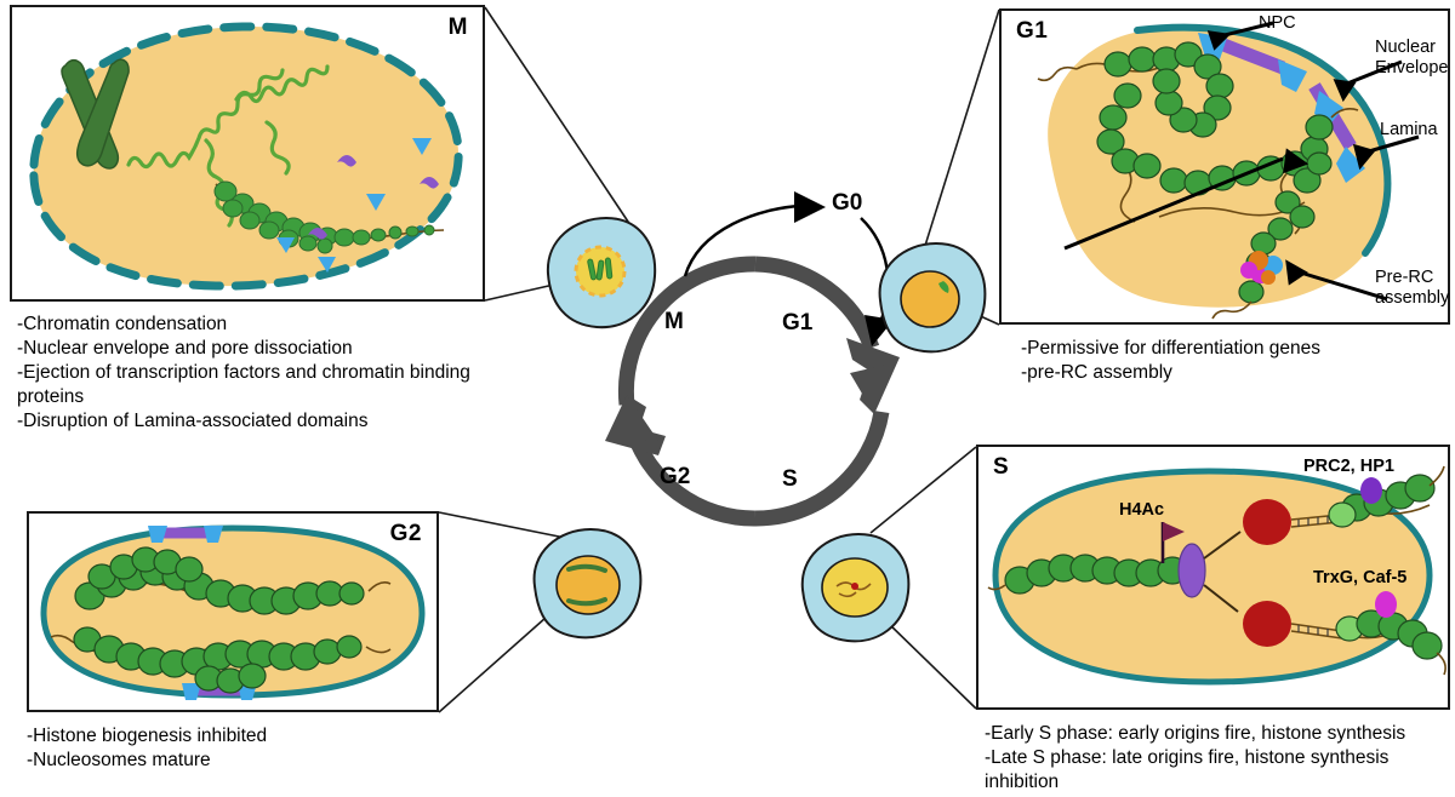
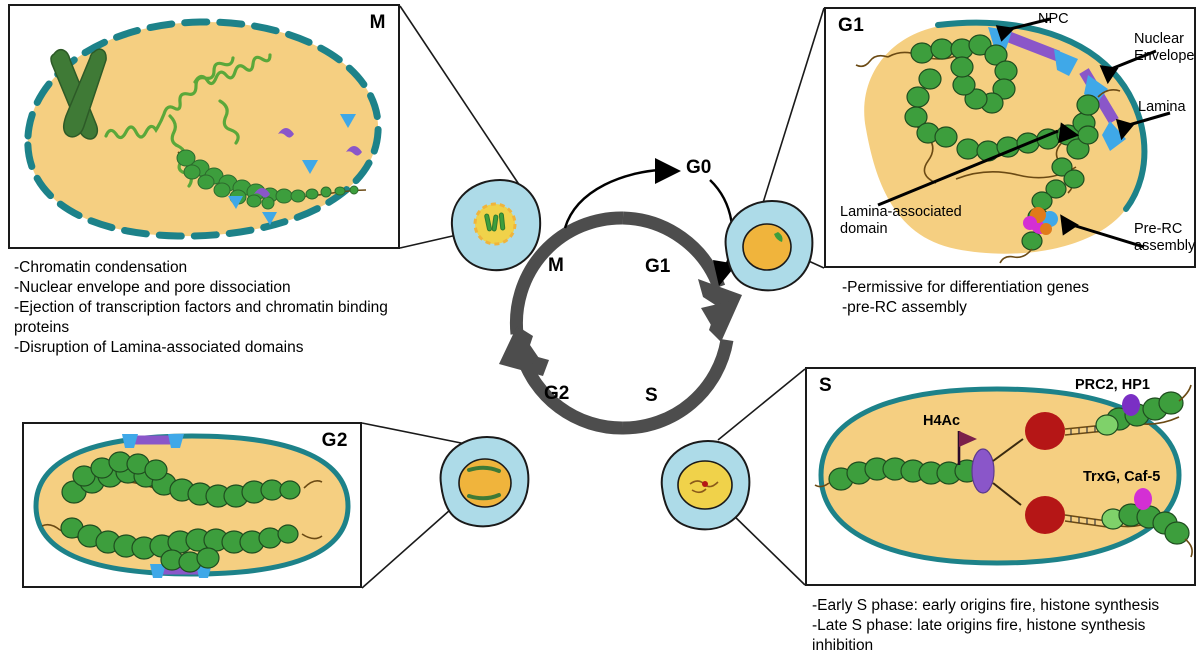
  G0
  M
  G1
  G2
  S
  M
  -Chromatin condensation
  -Nuclear envelope and pore dissociation
  -Ejection of transcription factors and chromatin binding
  proteins
  -Disruption of Lamina-associated domains
  G1
  NPC
  Nuclear
  Envelope
  Lamina
+ Lamina-associated
+ domain
  Pre-RC
  assembly
  -Permissive for differentiation genes
  -pre-RC assembly
  G2
- -Histone biogenesis inhibited
- -Nucleosomes mature
  S
  H4Ac
  PRC2, HP1
  TrxG, Caf-5
  -Early S phase: early origins fire, histone synthesis
  -Late S phase: late origins fire, histone synthesis
  inhibition
